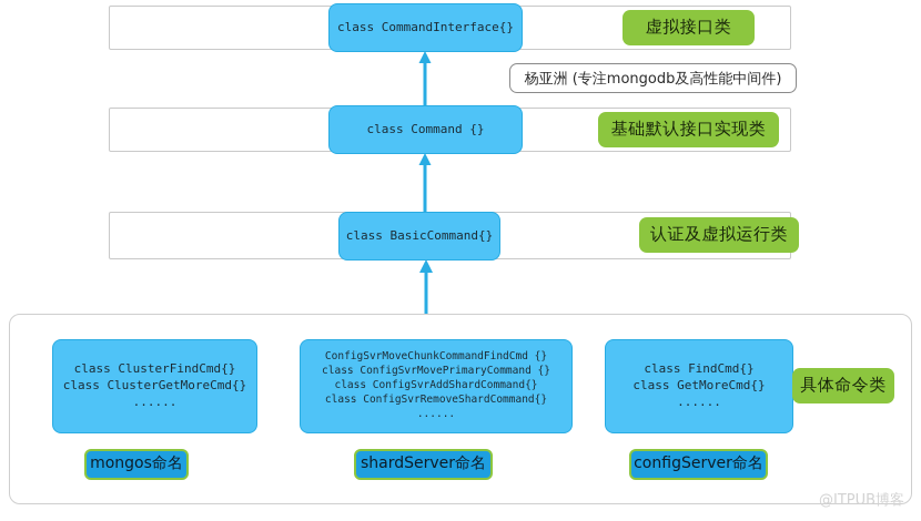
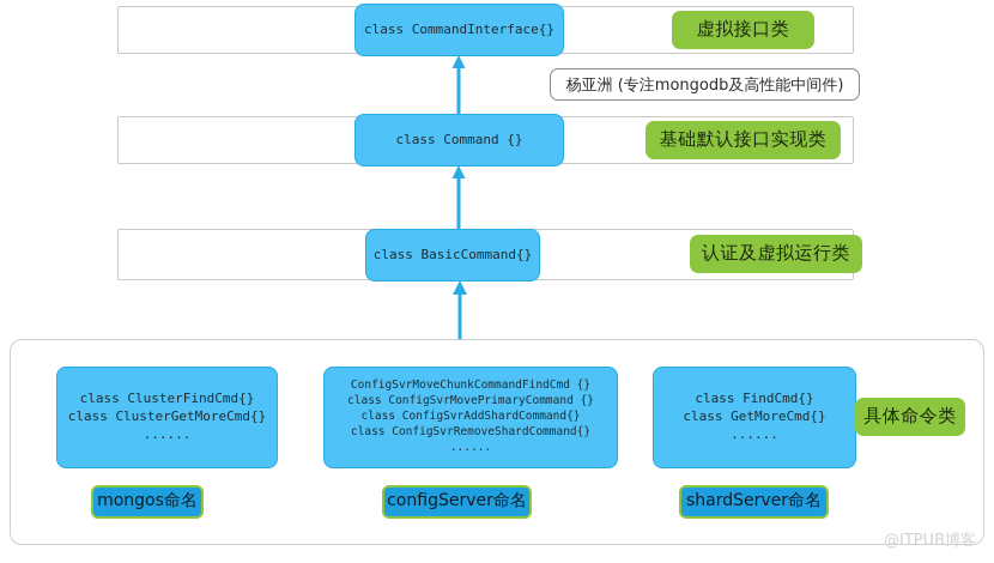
  class CommandInterface{}
  虚拟接口类
  杨亚洲 (专注mongodb及高性能中间件)
  class Command {}
  基础默认接口实现类
  class BasicCommand{}
  认证及虚拟运行类
  class ClusterFindCmd{}
  class ClusterGetMoreCmd{}
  ......
  mongos命名
  ConfigSvrMoveChunkCommandFindCmd {}
  class ConfigSvrMovePrimaryCommand {}
  class ConfigSvrAddShardCommand{}
  class ConfigSvrRemoveShardCommand{}
  ......
- shardServer命名
+ configServer命名
  class FindCmd{}
  class GetMoreCmd{}
  ......
- configServer命名
+ shardServer命名
  具体命令类
  @ITPUB博客
